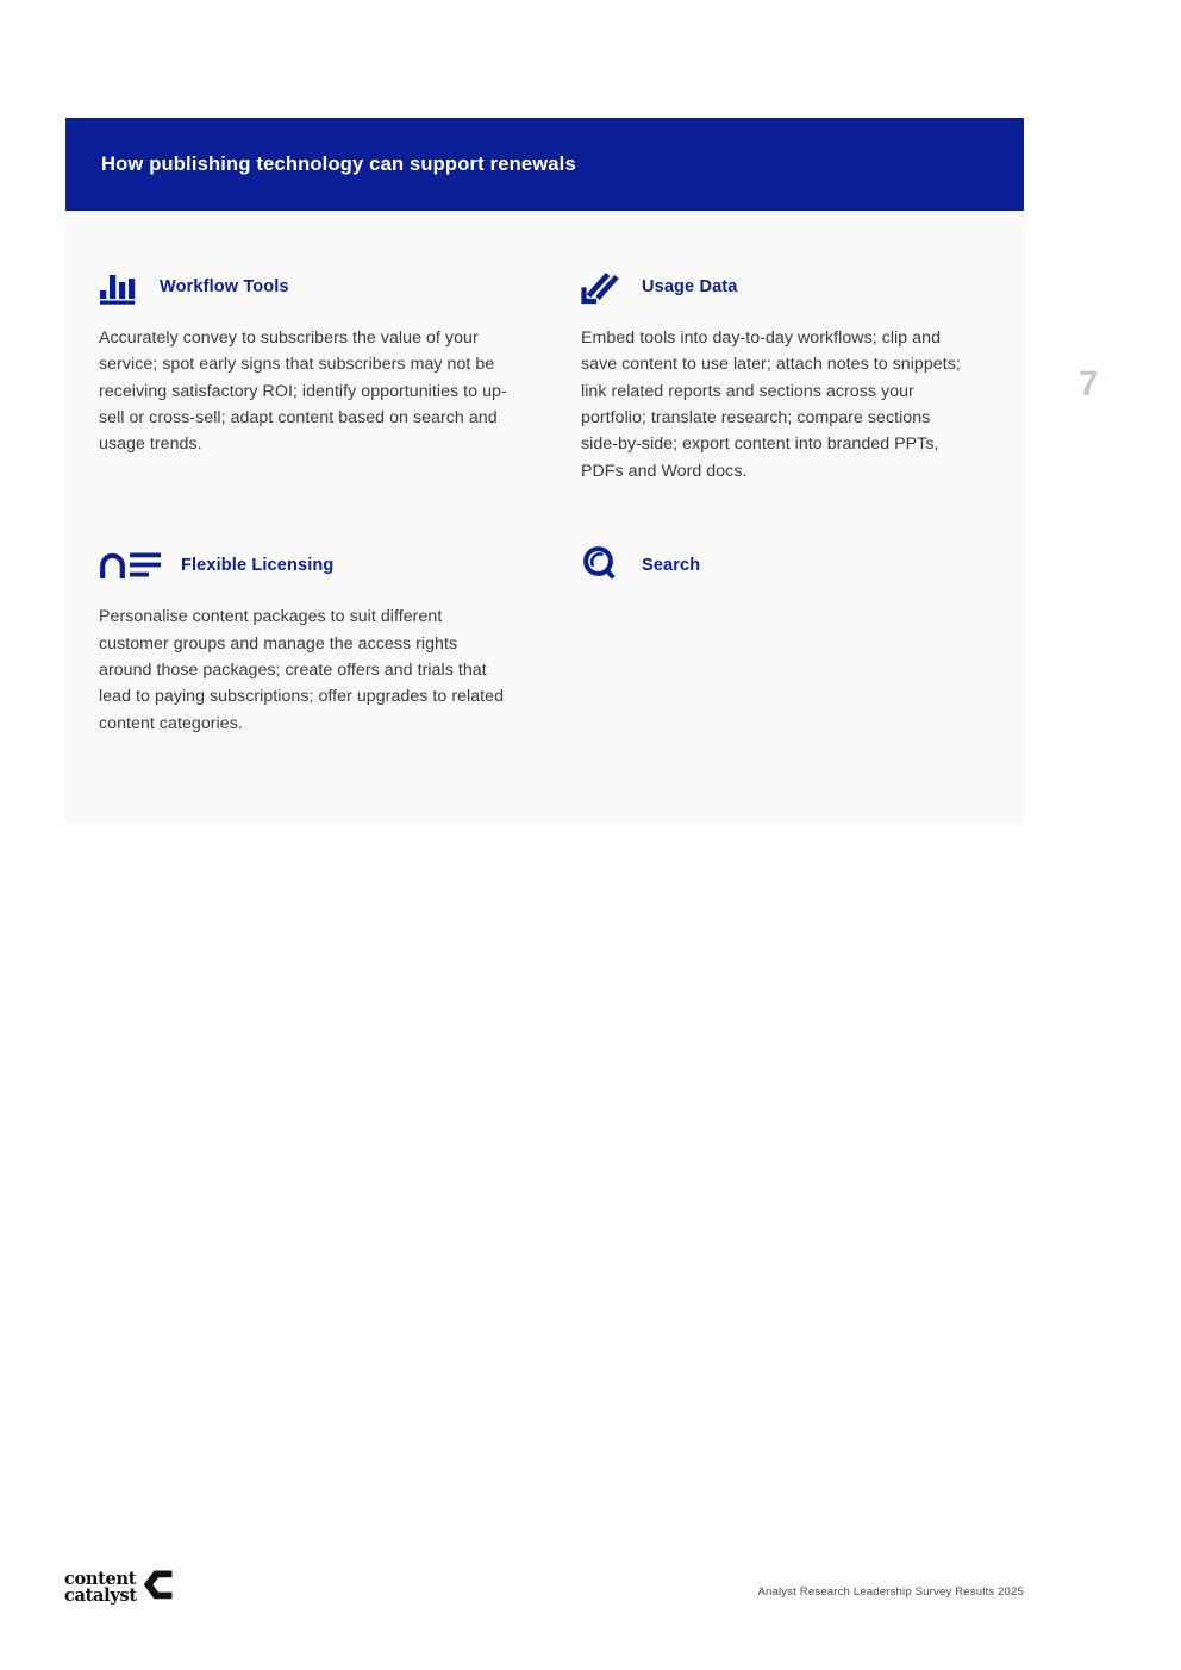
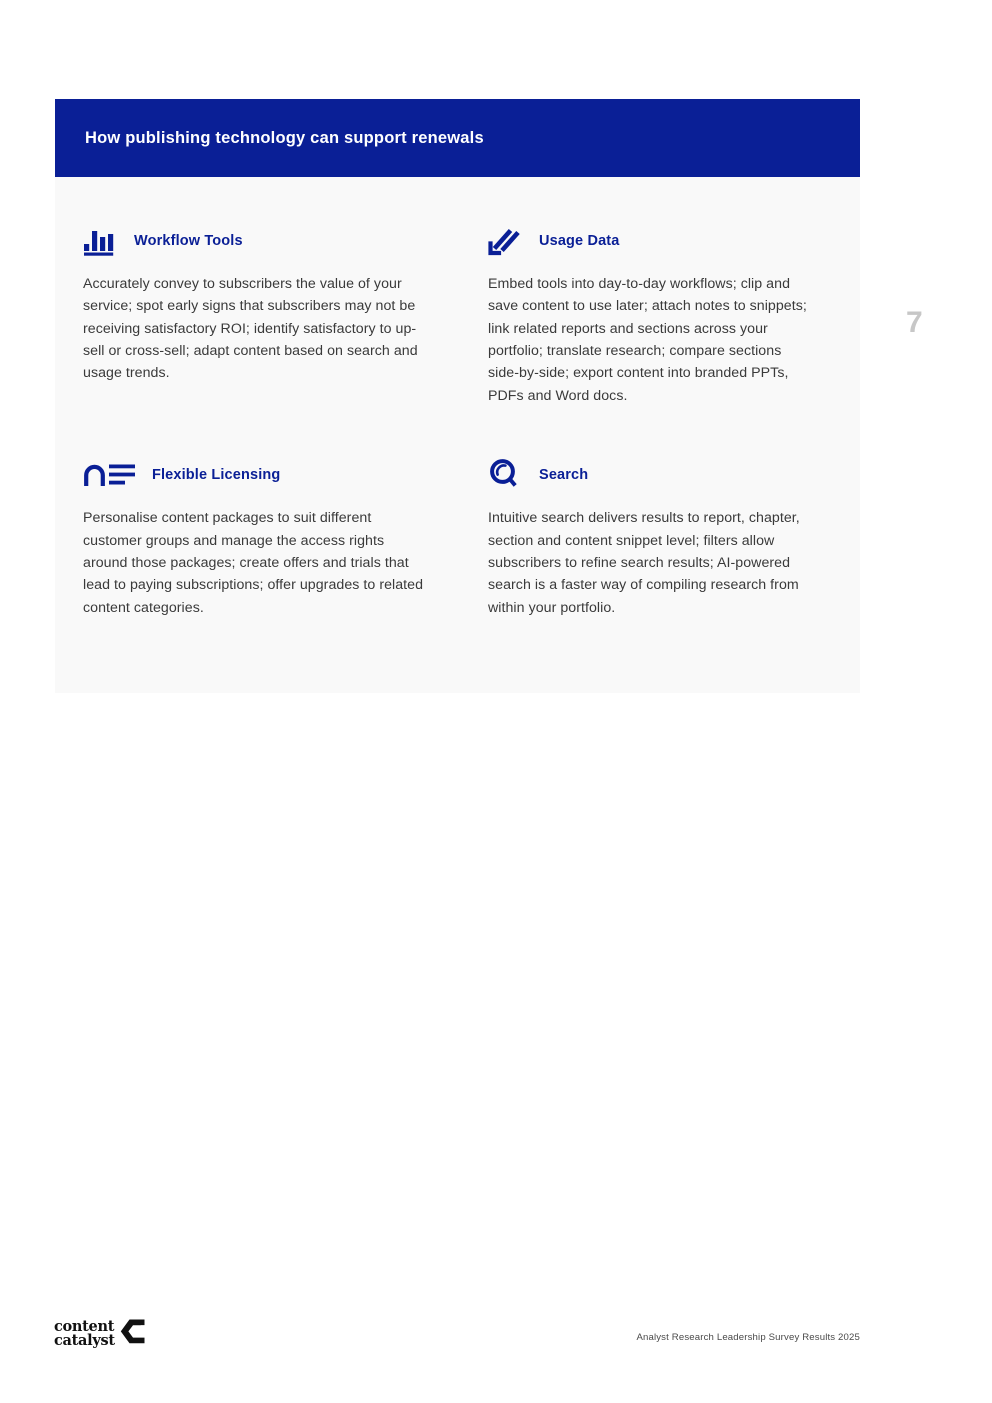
  7
  How publishing technology can support renewals
  Workflow Tools
- Accurately convey to subscribers the value of your service; spot early signs that subscribers may not be receiving satisfactory ROI; identify opportunities to up-sell or cross-sell; adapt content based on search and usage trends.
+ Accurately convey to subscribers the value of your service; spot early signs that subscribers may not be receiving satisfactory ROI; identify satisfactory to up-sell or cross-sell; adapt content based on search and usage trends.
  Usage Data
  Embed tools into day-to-day workflows; clip and save content to use later; attach notes to snippets; link related reports and sections across your portfolio; translate research; compare sections side-by-side; export content into branded PPTs, PDFs and Word docs.
  Flexible Licensing
  Personalise content packages to suit different customer groups and manage the access rights around those packages; create offers and trials that lead to paying subscriptions; offer upgrades to related content categories.
  Search
+ Intuitive search delivers results to report, chapter, section and content snippet level; filters allow subscribers to refine search results; AI-powered search is a faster way of compiling research from within your portfolio.
  content
  catalyst
  Analyst Research Leadership Survey Results 2025
